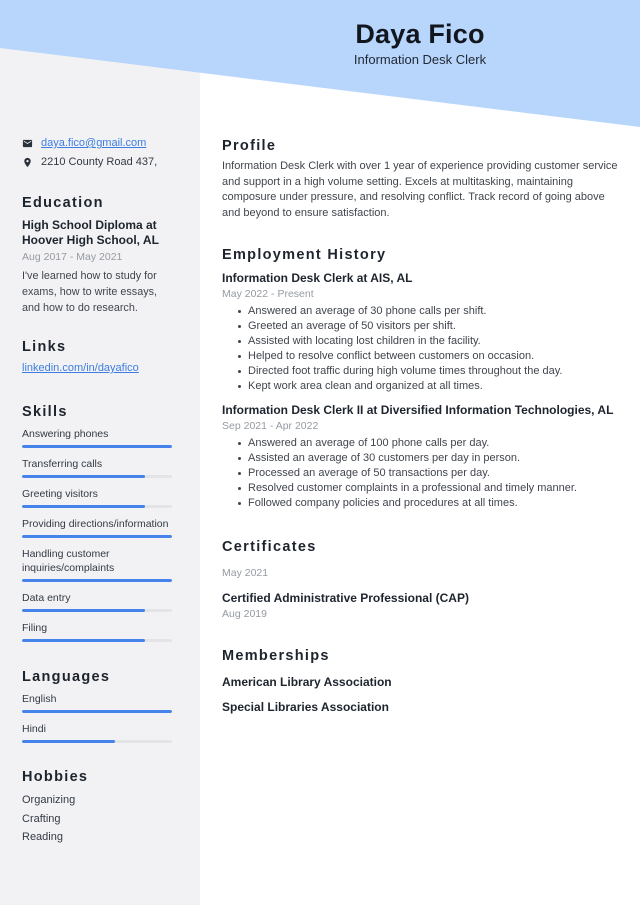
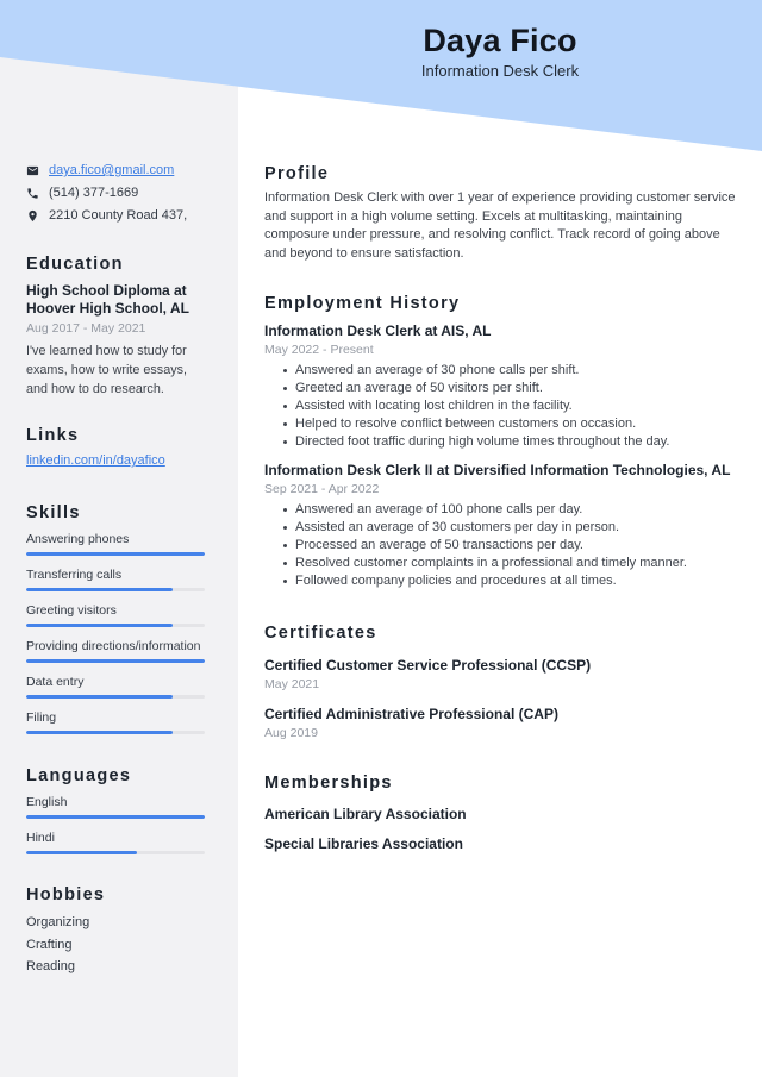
  Daya Fico
  Information Desk Clerk
  daya.fico@gmail.com
+ (514) 377-1669
  2210 County Road 437,
  Education
  High School Diploma at Hoover High School, AL
  Aug 2017 - May 2021
  I've learned how to study for exams, how to write essays, and how to do research.
  Links
  linkedin.com/in/dayafico
  Skills
  Answering phones
  Transferring calls
  Greeting visitors
  Providing directions/information
- Handling customer inquiries/complaints
  Data entry
  Filing
  Languages
  English
  Hindi
  Hobbies
  Organizing
  Crafting
  Reading
  Profile
  Information Desk Clerk with over 1 year of experience providing customer service and support in a high volume setting. Excels at multitasking, maintaining composure under pressure, and resolving conflict. Track record of going above and beyond to ensure satisfaction.
  Employment History
  Information Desk Clerk at AIS, AL
  May 2022 - Present
  Answered an average of 30 phone calls per shift.
  Greeted an average of 50 visitors per shift.
  Assisted with locating lost children in the facility.
  Helped to resolve conflict between customers on occasion.
  Directed foot traffic during high volume times throughout the day.
- Kept work area clean and organized at all times.
  Information Desk Clerk II at Diversified Information Technologies, AL
  Sep 2021 - Apr 2022
  Answered an average of 100 phone calls per day.
  Assisted an average of 30 customers per day in person.
  Processed an average of 50 transactions per day.
  Resolved customer complaints in a professional and timely manner.
  Followed company policies and procedures at all times.
  Certificates
+ Certified Customer Service Professional (CCSP)
  May 2021
  Certified Administrative Professional (CAP)
  Aug 2019
  Memberships
  American Library Association
  Special Libraries Association
